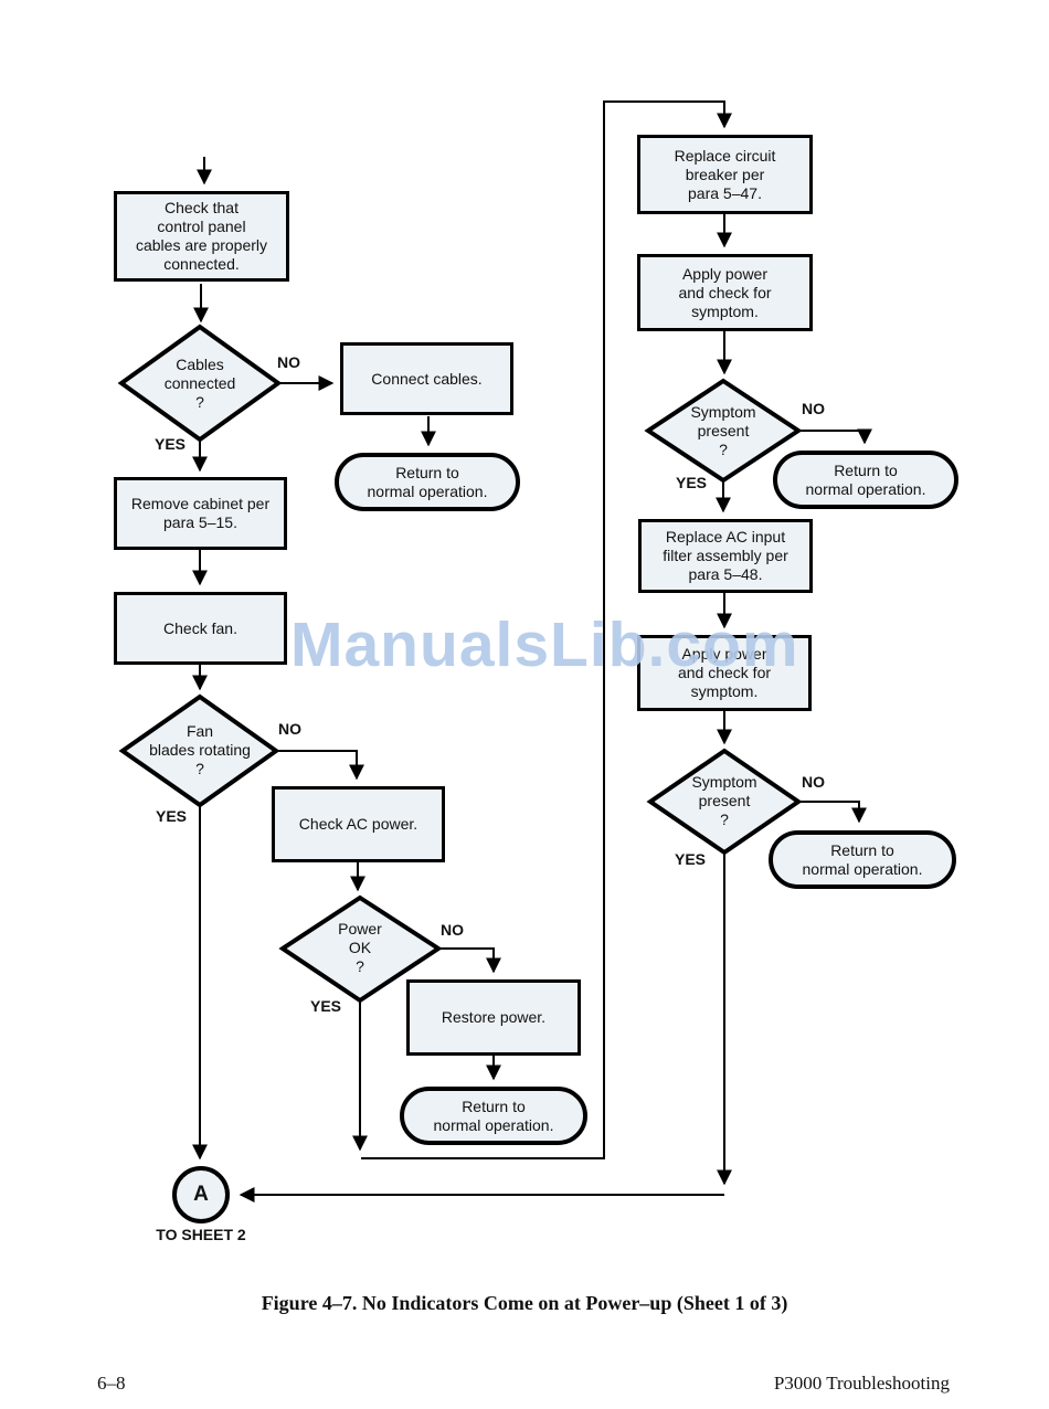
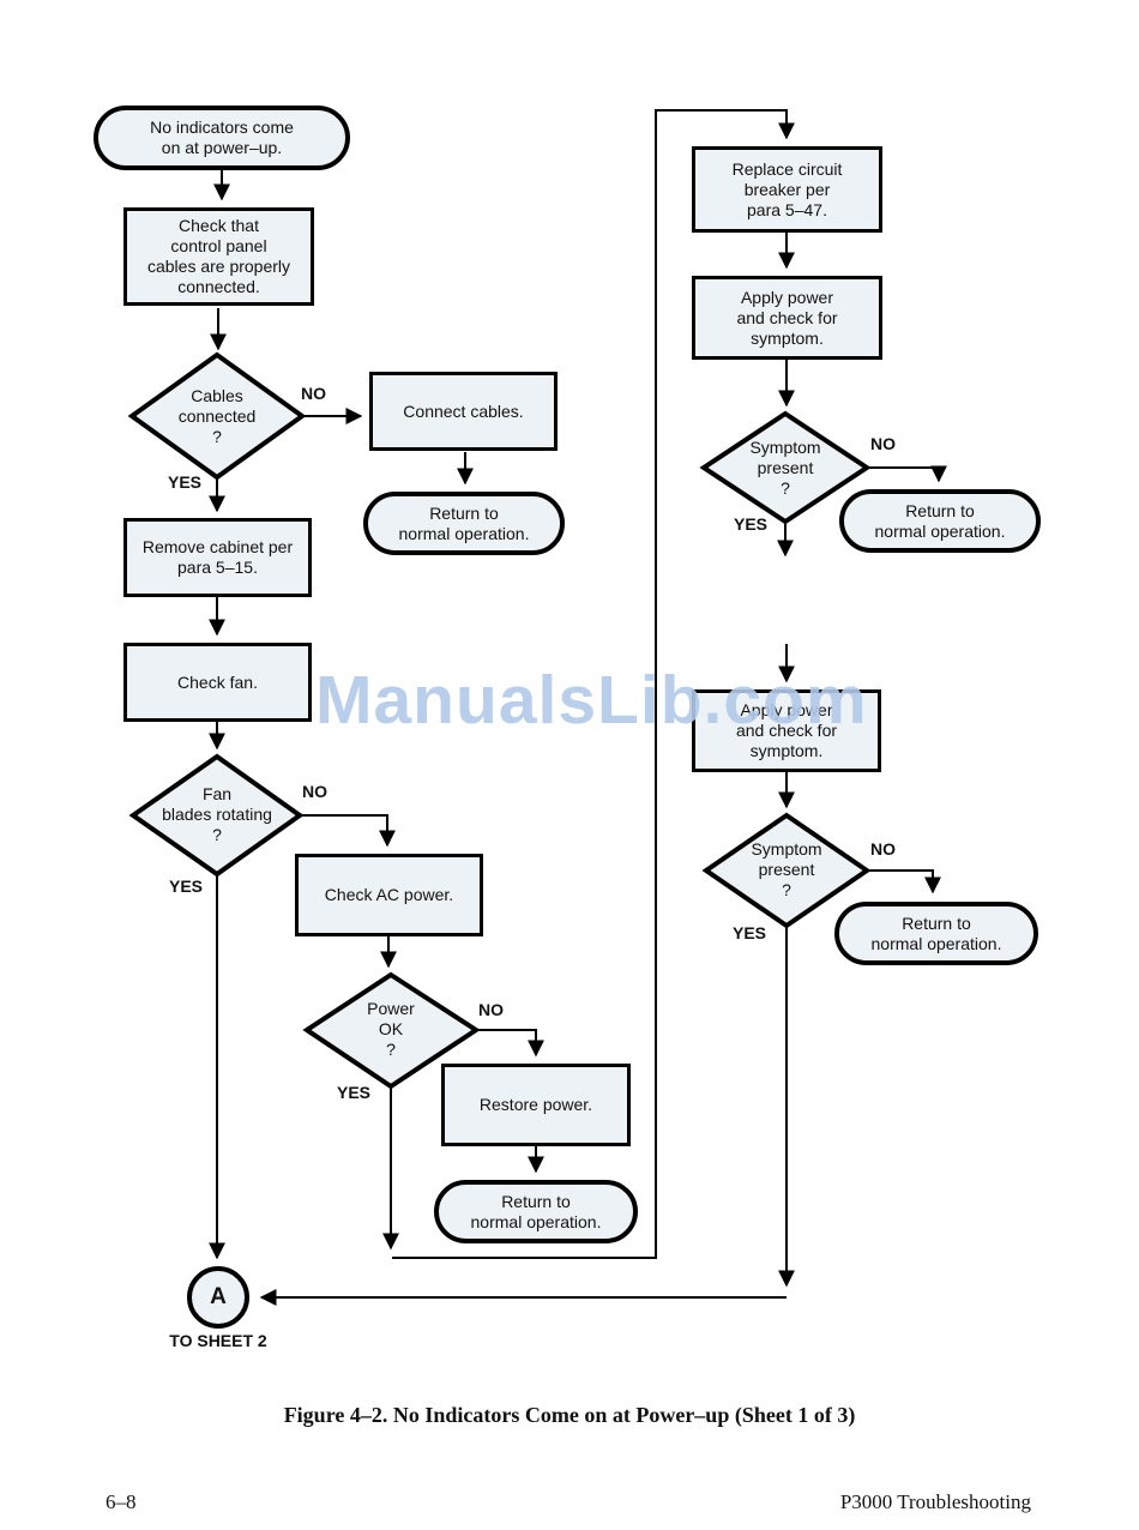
+ No indicators come
+ on at power–up.
  Check that
  control panel
  cables are properly
  connected.
  Cables
  connected
  ?
  Connect cables.
  Return to
  normal operation.
  Remove cabinet per
  para 5–15.
  Check fan.
  Fan
  blades rotating
  ?
  Check AC power.
  Power
  OK
  ?
  Restore power.
  Return to
  normal operation.
  Replace circuit
  breaker per
  para 5–47.
  Apply power
  and check for
  symptom.
  Symptom
  present
  ?
  Return to
  normal operation.
- Replace AC input
- filter assembly per
- para 5–48.
  Apply power
  and check for
  symptom.
  Symptom
  present
  ?
  Return to
  normal operation.
  A
  TO SHEET 2
  NO
  YES
  NO
  YES
  NO
  YES
  NO
  YES
  NO
  YES
- Figure 4–7. No Indicators Come on at Power–up (Sheet 1 of 3)
+ Figure 4–2. No Indicators Come on at Power–up (Sheet 1 of 3)
  6–8
  P3000 Troubleshooting
  ManualsLib.com
